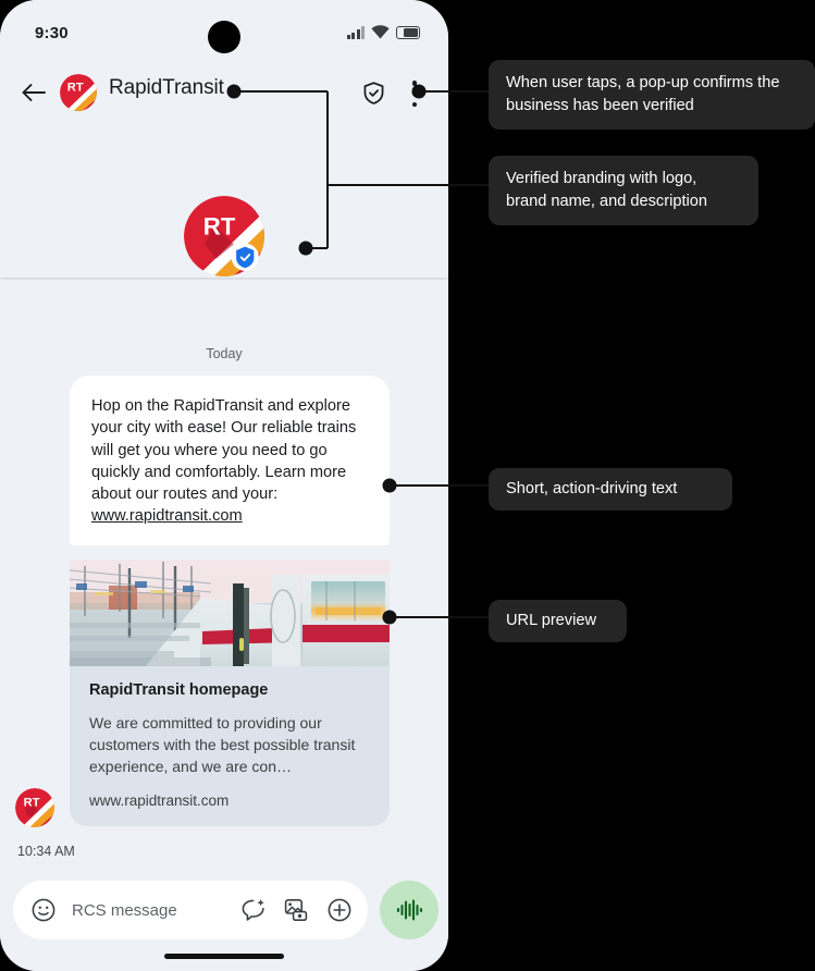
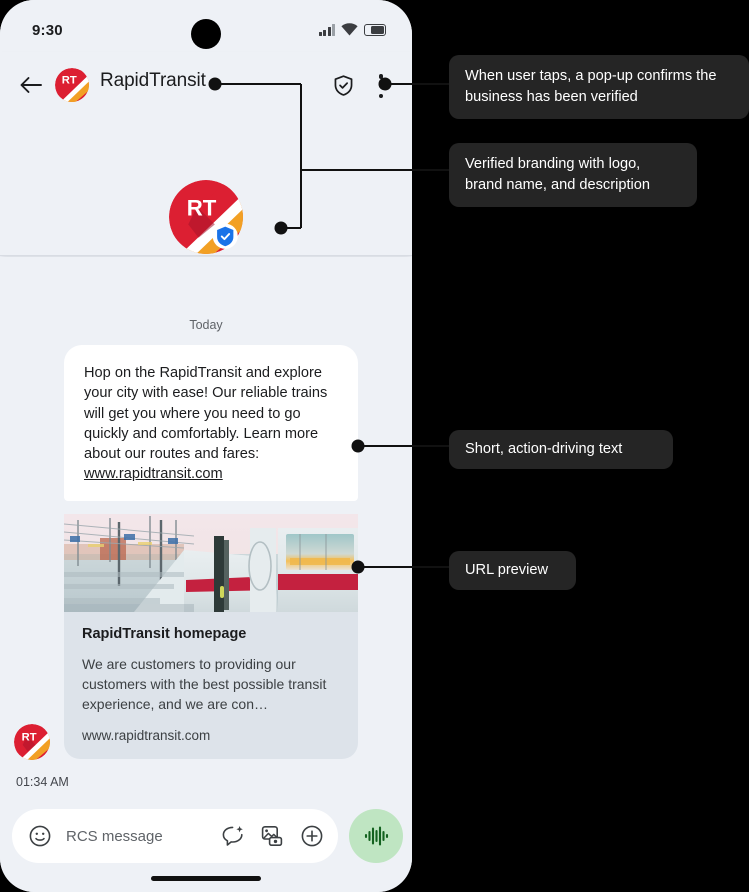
  9:30
  RT
  RapidTransit
  RT
  Today
- Hop on the RapidTransit and explore your city with ease! Our reliable trains will get you where you need to go quickly and comfortably. Learn more about our routes and your:
+ Hop on the RapidTransit and explore your city with ease! Our reliable trains will get you where you need to go quickly and comfortably. Learn more about our routes and fares:
  www.rapidtransit.com
  RapidTransit homepage
- We are committed to providing our customers with the best possible transit experience, and we are con…
+ We are customers to providing our customers with the best possible transit experience, and we are con…
  www.rapidtransit.com
  RT
- 10:34 AM
+ 01:34 AM
  RCS message
  When user taps, a pop-up confirms the business has been verified
  Verified branding with logo, brand name, and description
  Short, action-driving text
  URL preview
